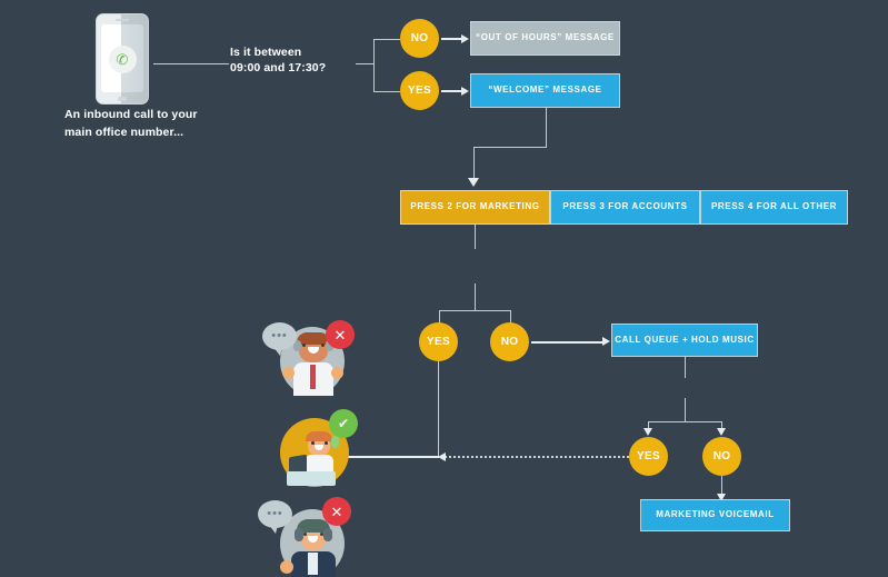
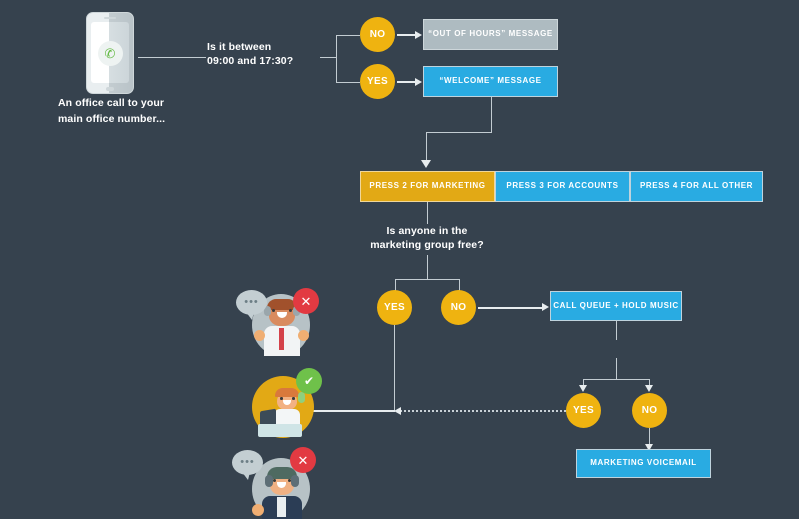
  ✆
- An inbound call to your
+ An office call to your
  main office number...
  Is it between
  09:00 and 17:30?
  NO
  YES
  “OUT OF HOURS” MESSAGE
  “WELCOME” MESSAGE
  PRESS 2 FOR MARKETING
  PRESS 3 FOR ACCOUNTS
  PRESS 4 FOR ALL OTHER
+ Is anyone in the
+ marketing group free?
  YES
  NO
  CALL QUEUE + HOLD MUSIC
  YES
  NO
  MARKETING VOICEMAIL
  •••
  ✕
  ✔
  •••
  ✕
